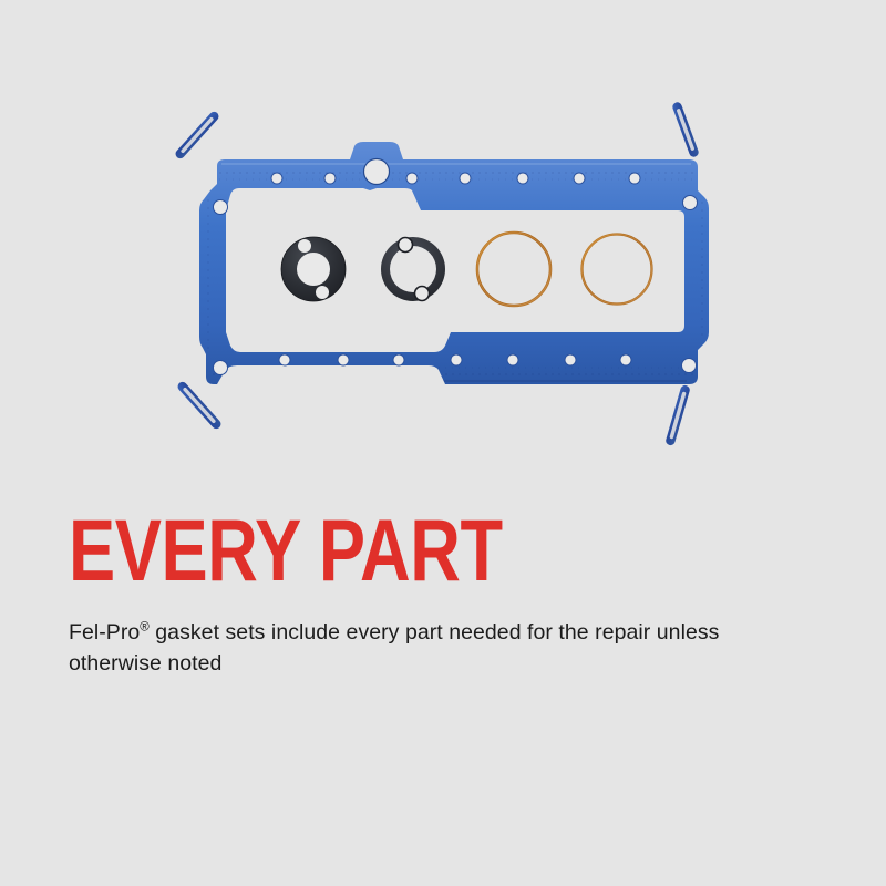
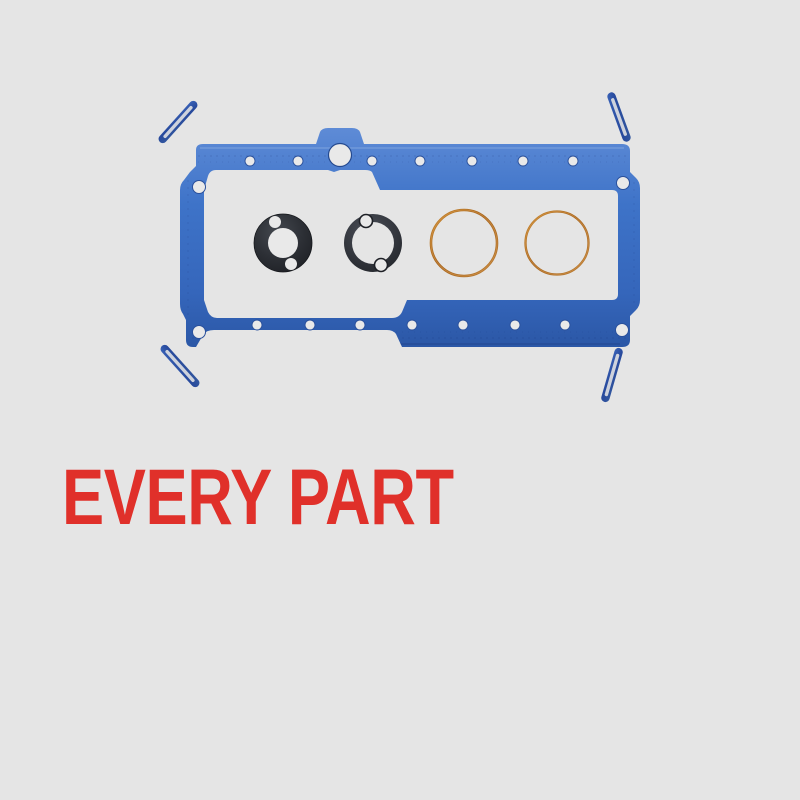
  EVERY PART
- Fel-Pro® gasket sets include every part needed for the repair unless otherwise noted
